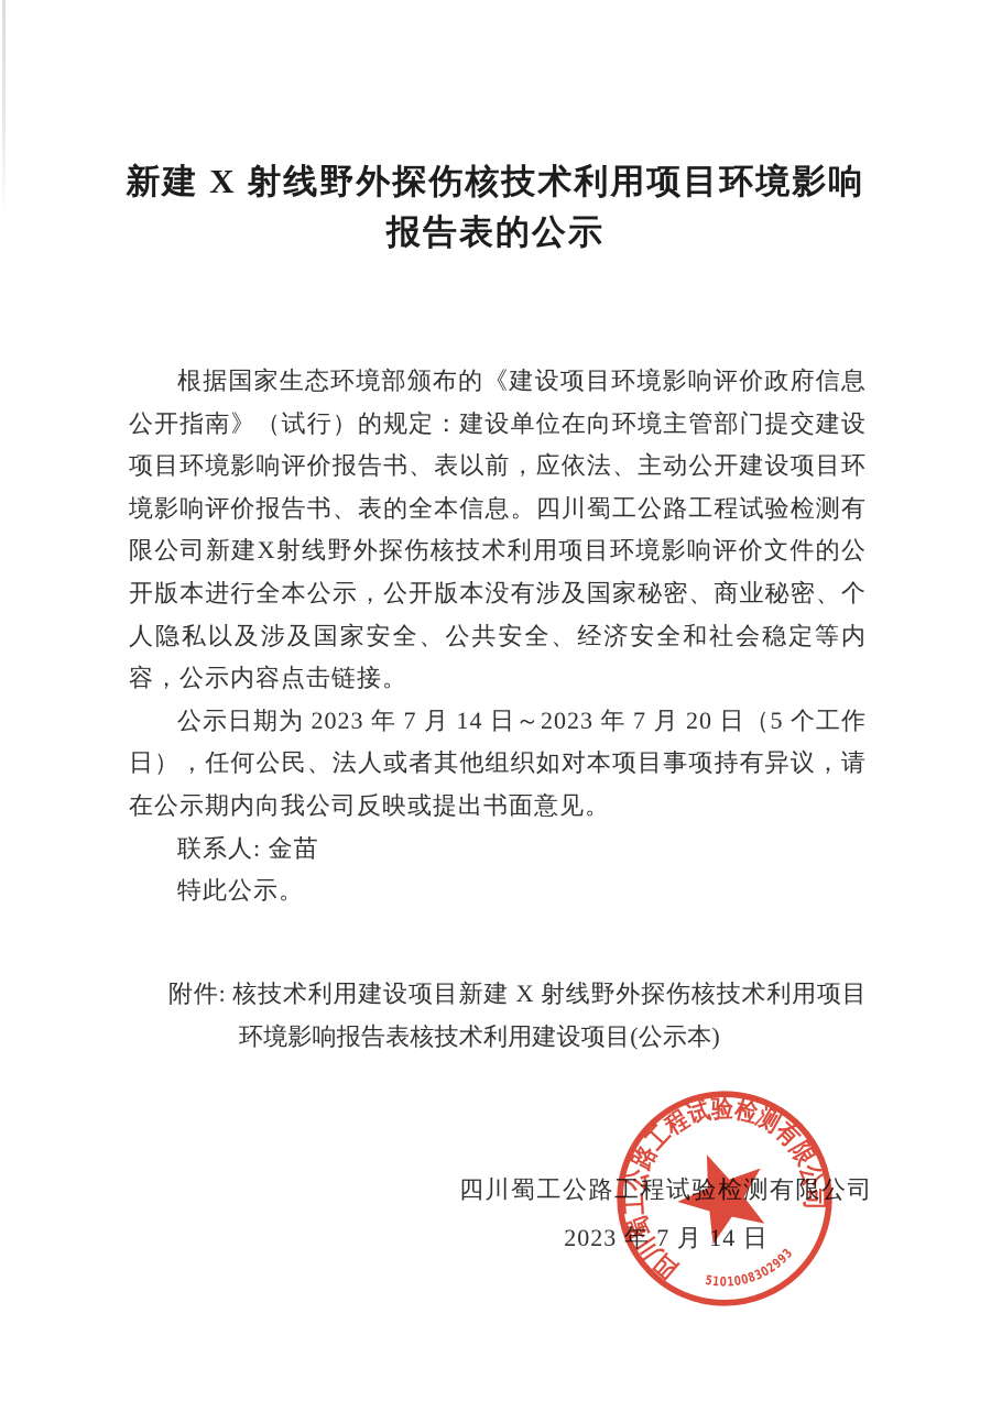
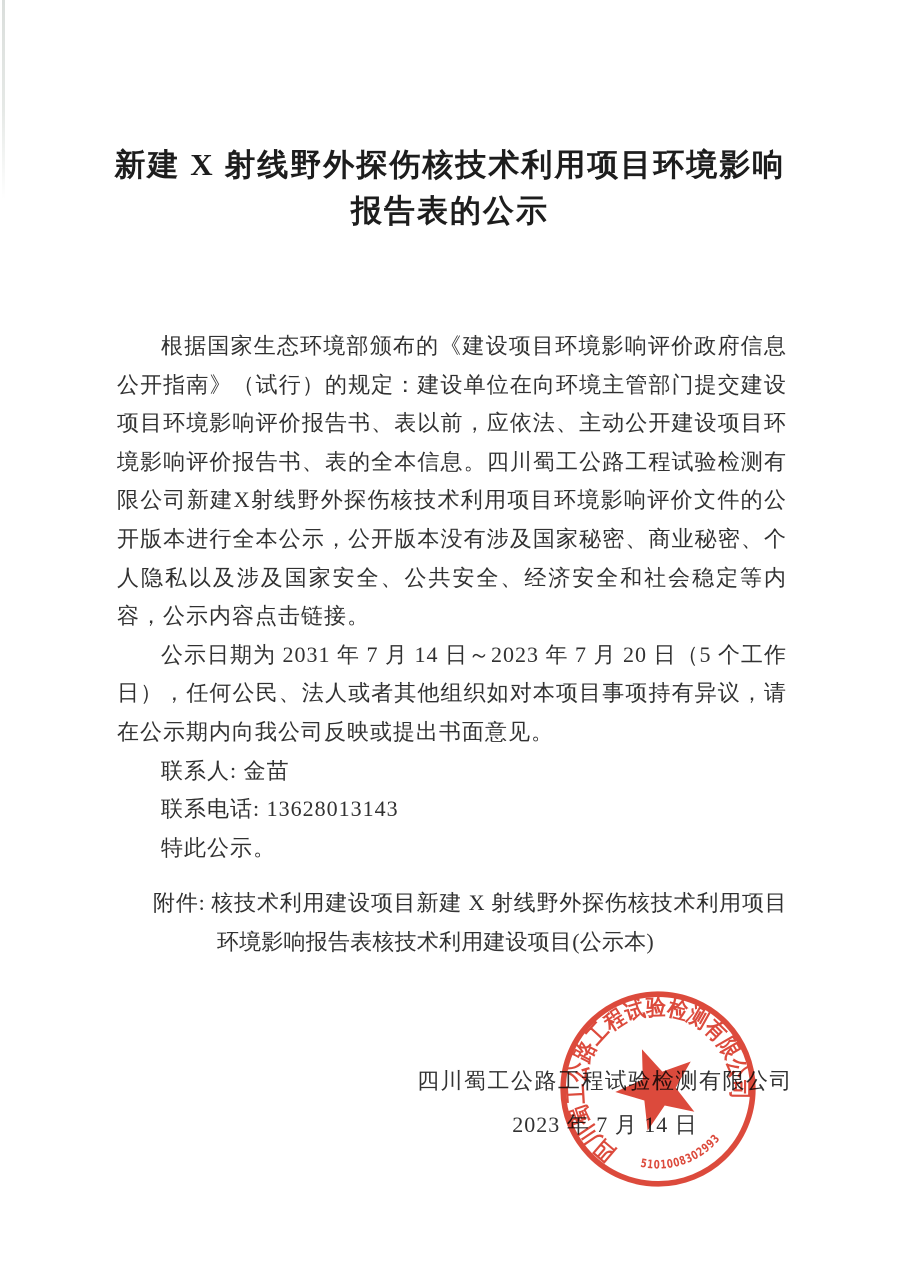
  新建 X 射线野外探伤核技术利用项目环境影响
  报告表的公示
  根据国家生态环境部颁布的《建设项目环境影响评价政府信息公开指南》（试行）的规定：建设单位在向环境主管部门提交建设项目环境影响评价报告书、表以前，应依法、主动公开建设项目环境影响评价报告书、表的全本信息。四川蜀工公路工程试验检测有限公司新建X射线野外探伤核技术利用项目环境影响评价文件的公开版本进行全本公示，公开版本没有涉及国家秘密、商业秘密、个人隐私以及涉及国家安全、公共安全、经济安全和社会稳定等内容，公示内容点击链接。
- 公示日期为 2023 年 7 月 14 日～2023 年 7 月 20 日（5 个工作日），任何公民、法人或者其他组织如对本项目事项持有异议，请在公示期内向我公司反映或提出书面意见。
+ 公示日期为 2031 年 7 月 14 日～2023 年 7 月 20 日（5 个工作日），任何公民、法人或者其他组织如对本项目事项持有异议，请在公示期内向我公司反映或提出书面意见。
  联系人: 金苗
+ 联系电话: 13628013143
  特此公示。
  附件: 核技术利用建设项目新建 X 射线野外探伤核技术利用项目环境影响报告表核技术利用建设项目(公示本)
  四川蜀工公路工程试验测有限公司
  2023 年 7 月4 日
